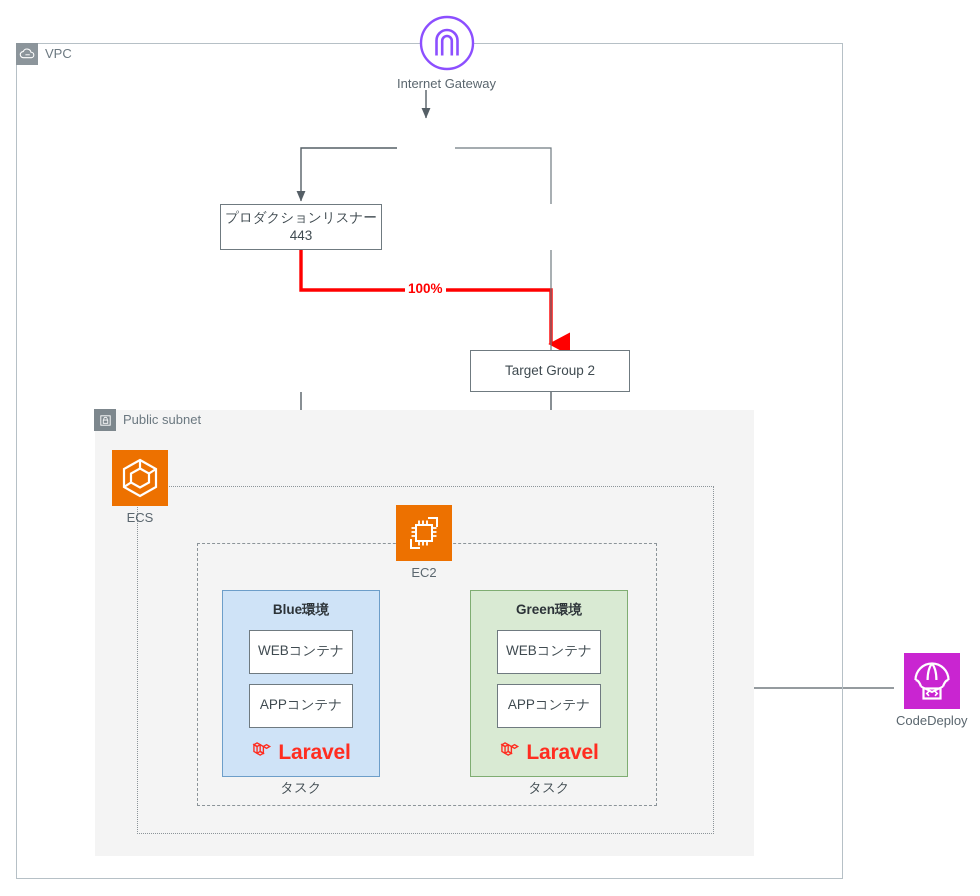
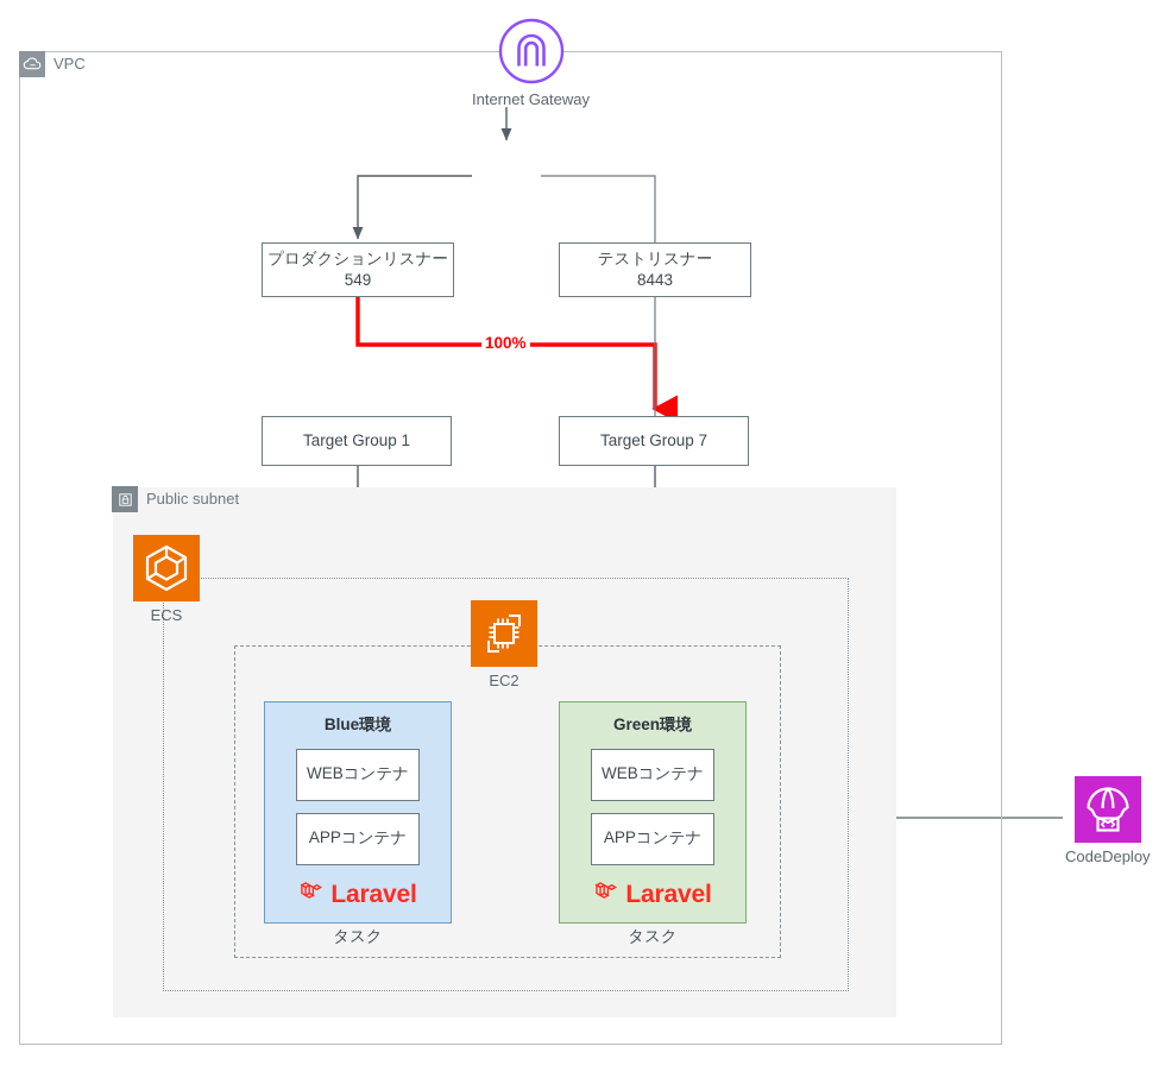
  VPC
  Public subnet
  Internet Gateway
  ECS
  EC2
  CodeDeploy
  プロダクションリスナー
- 443
+ 549
+ テストリスナー
+ 8443
+ Target Group 1
- Target Group 2
+ Target Group 7
  100%
  Blue環境
  WEBコンテナ
  APPコンテナ
  Laravel
  タスク
  Green環境
  WEBコンテナ
  APPコンテナ
  Laravel
  タスク
